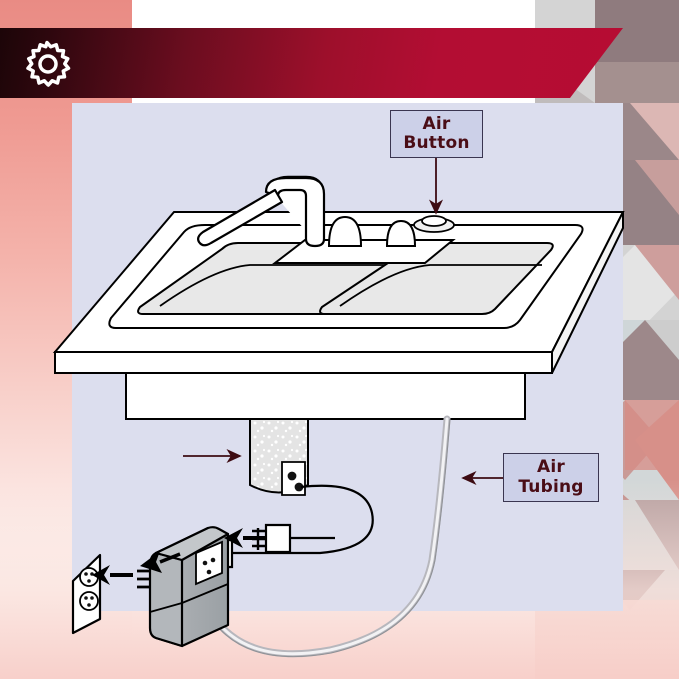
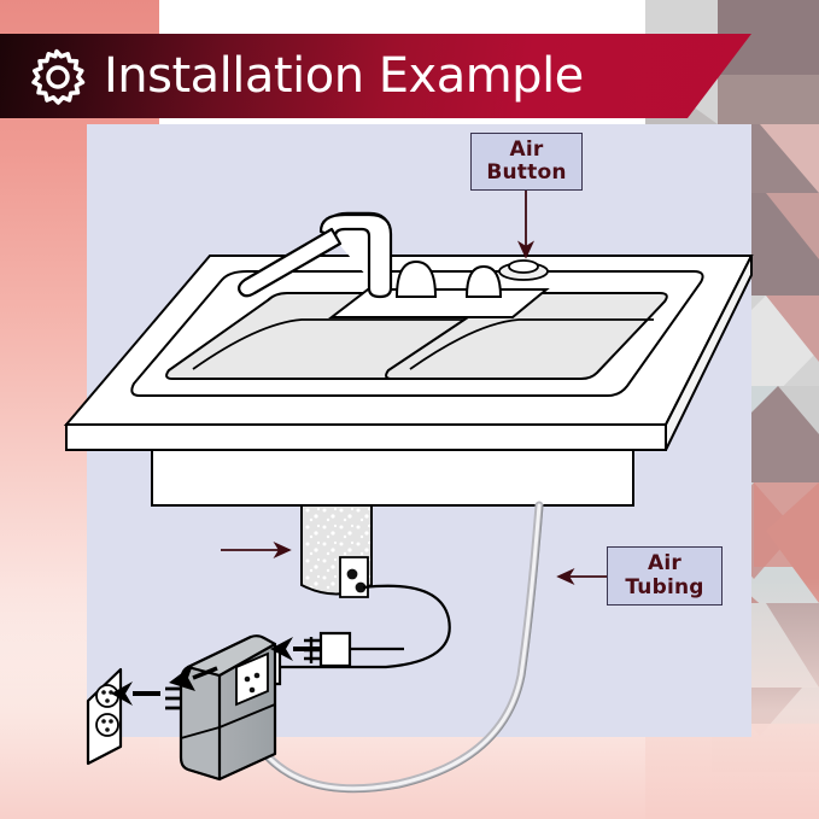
+ Installation Example
  Air
  Button
  Air
  Tubing
